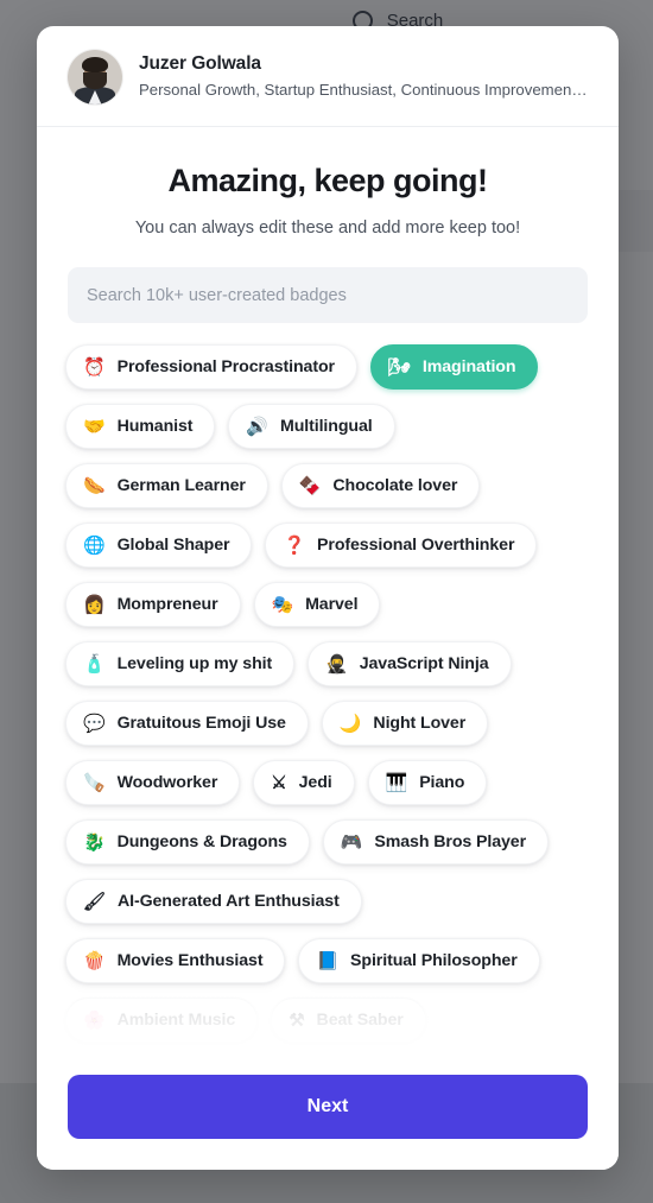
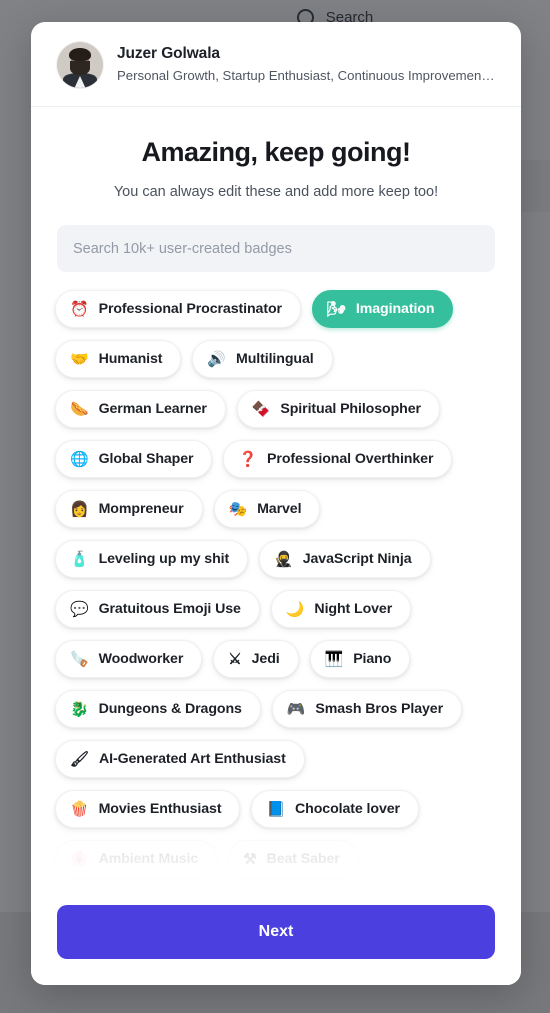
  Search
  Juzer Golwala
  Personal Growth, Startup Enthusiast, Continuous Improvement,
  Amazing, keep going!
  You can always edit these and add more keep too!
  Search 10k+ user-created badges
  ⏰
  Professional Procrastinator
  🌬
  Imagination
  🤝
  Humanist
  🔊
  Multilingual
  🌭
  German Learner
  🍫
- Chocolate lover
+ Spiritual Philosopher
  🌐
  Global Shaper
  ❓
  Professional Overthinker
  👩
  Mompreneur
  🎭
  Marvel
  🧴
  Leveling up my shit
  🥷
  JavaScript Ninja
  💬
  Gratuitous Emoji Use
  🌙
  Night Lover
  🪚
  Woodworker
  ⚔
  Jedi
  🎹
  Piano
  🐉
  Dungeons & Dragons
  🎮
  Smash Bros Player
  🖌
  AI-Generated Art Enthusiast
  🍿
  Movies Enthusiast
  📘
- Spiritual Philosopher
+ Chocolate lover
  Next
